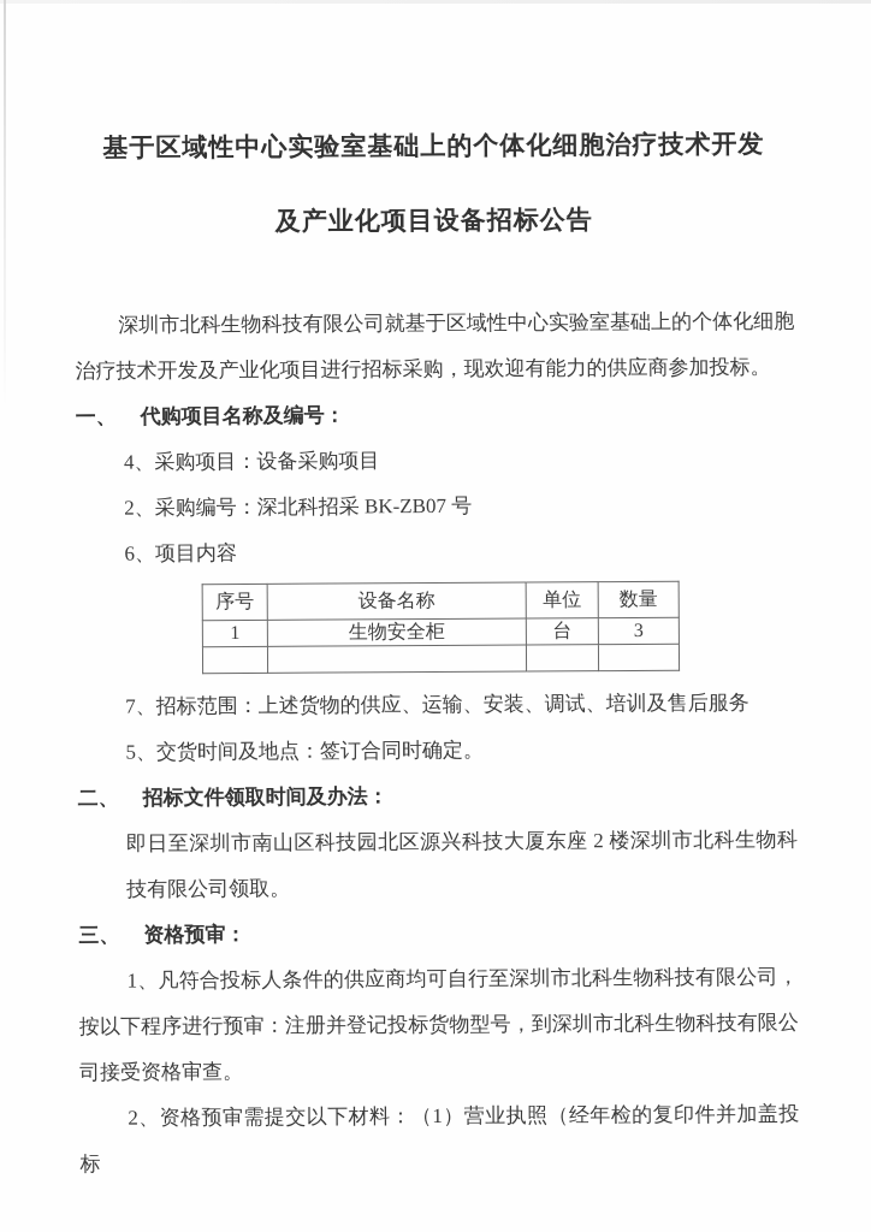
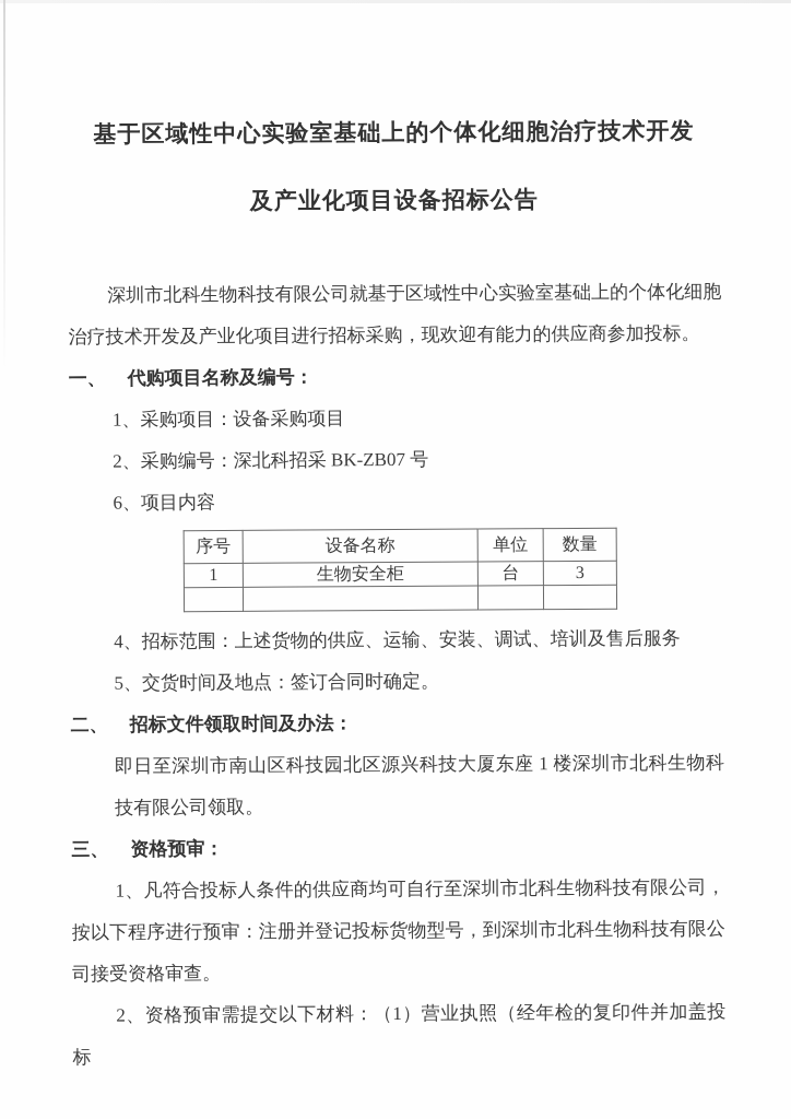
  基于区域性中心实验室基础上的个体化细胞治疗技术开发
  及产业化项目设备招标公告
  深圳市北科生物科技有限公司就基于区域性中心实验室基础上的个体化细胞治疗技术开发及产业化项目进行招标采购，现欢迎有能力的供应商参加投标。
  一、
  代购项目名称及编号：
- 4、采购项目：设备采购项目
+ 1、采购项目：设备采购项目
  2、采购编号：深北科招采 BK-ZB07 号
  6、项目内容
  序号	设备名称	单位	数量
  1	生物安全柜	台	3
- 7、招标范围：上述货物的供应、运输、安装、调试、培训及售后服务
+ 4、招标范围：上述货物的供应、运输、安装、调试、培训及售后服务
  5、交货时间及地点：签订合同时确定。
  二、
  招标文件领取时间及办法：
- 即日至深圳市南山区科技园北区源兴科技大厦东座 2 楼深圳市北科生物科技有限公司领取。
+ 即日至深圳市南山区科技园北区源兴科技大厦东座 1 楼深圳市北科生物科技有限公司领取。
  三、
  资格预审：
  1、凡符合投标人条件的供应商均可自行至深圳市北科生物科技有限公司，按以下程序进行预审：注册并登记投标货物型号，到深圳市北科生物科技有限公司接受资格审查。
  2、资格预审需提交以下材料：（1）营业执照（经年检的复印件并加盖投标
